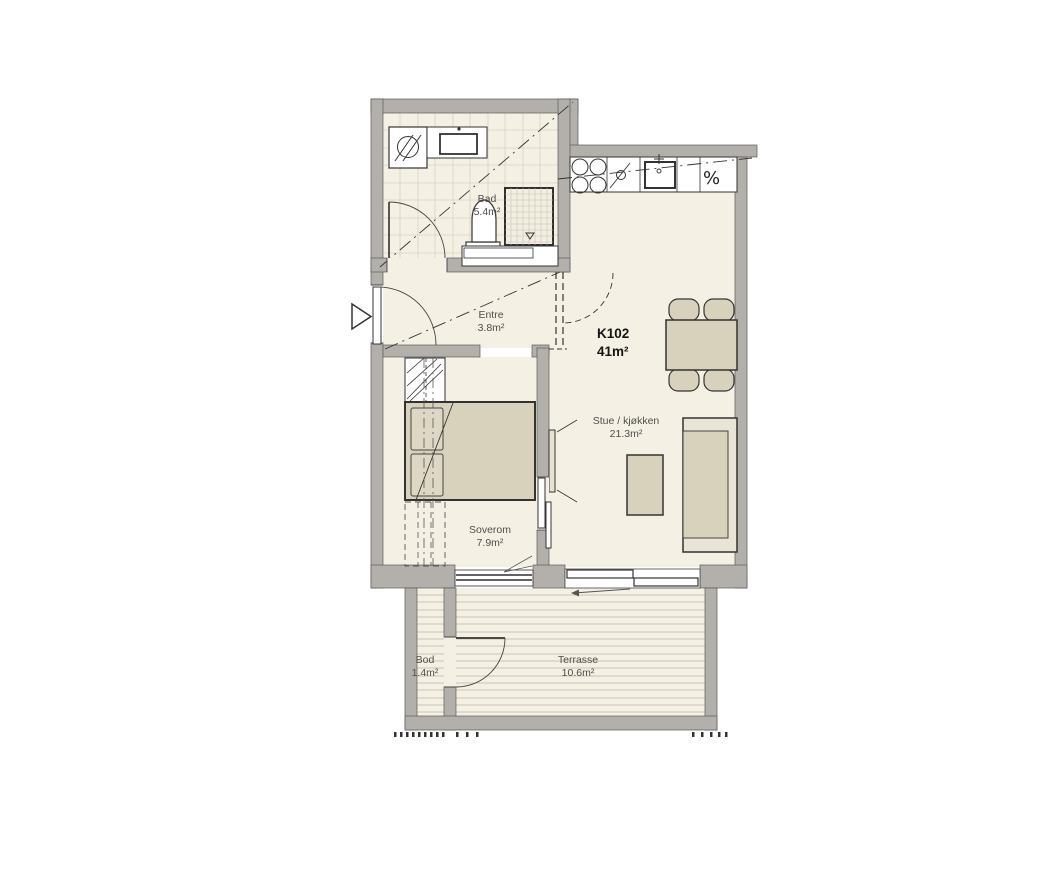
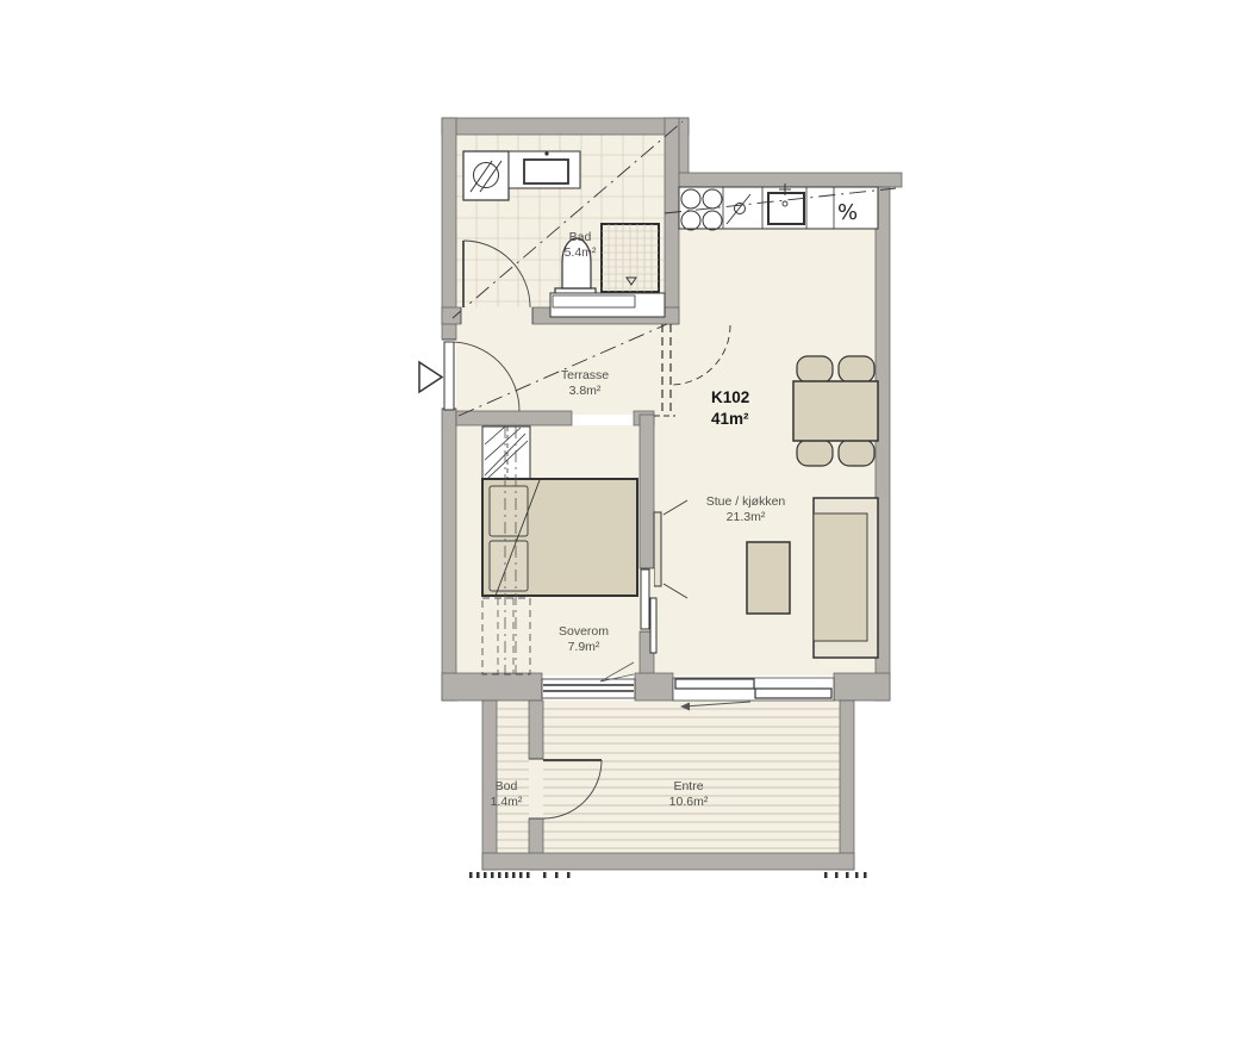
  %
  Bad
  5.4m²
- Entre
+ Terrasse
  3.8m²
  Stue / kjøkken
  21.3m²
  Soverom
  7.9m²
  Bod
  1.4m²
- Terrasse
+ Entre
  10.6m²
  K102
  41m²
